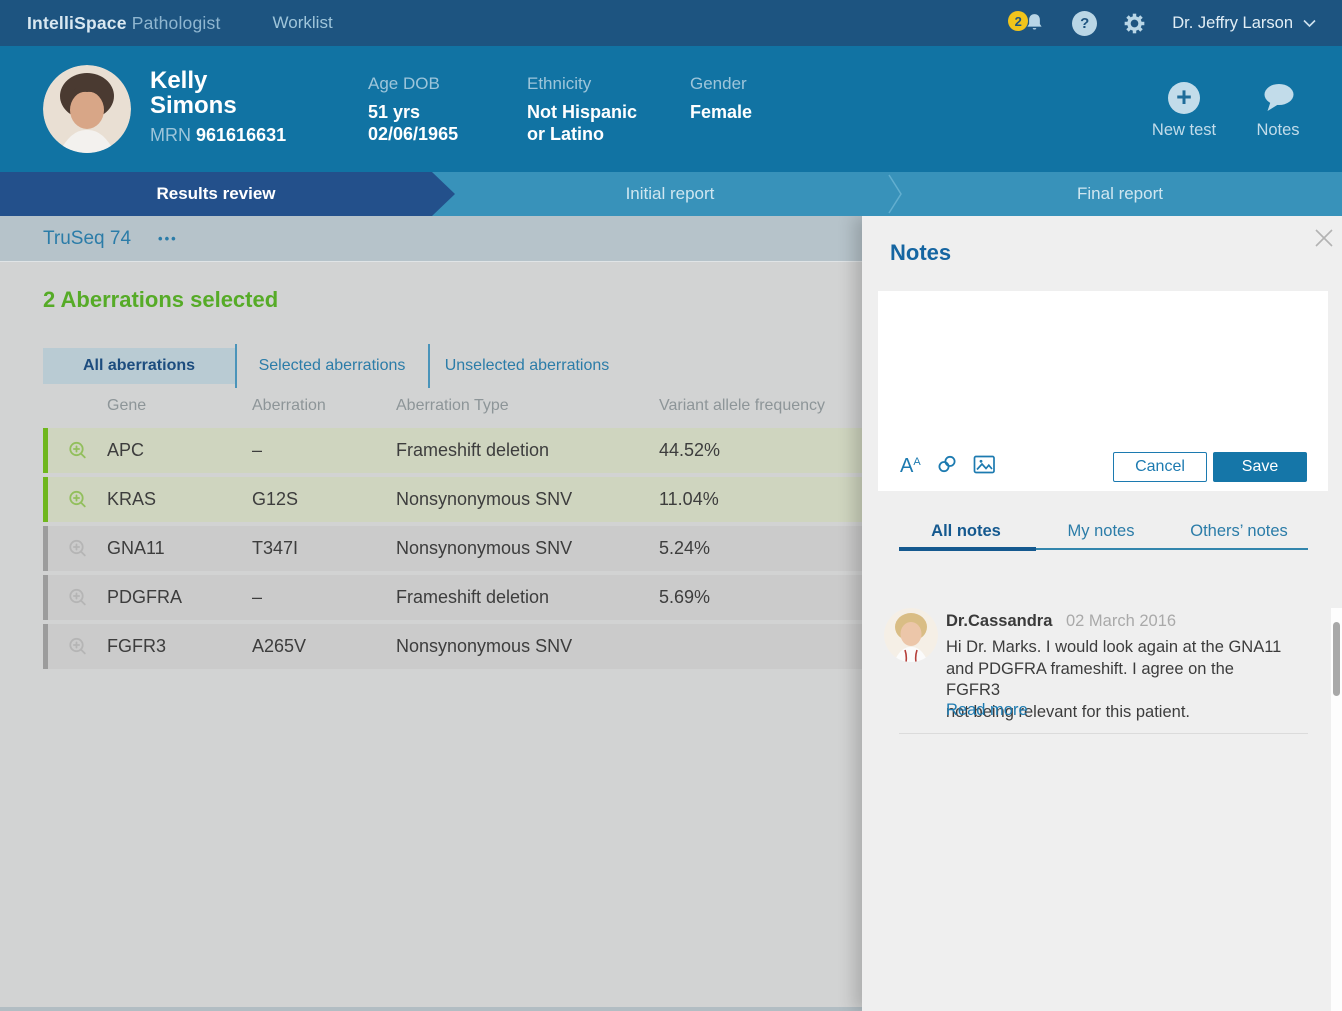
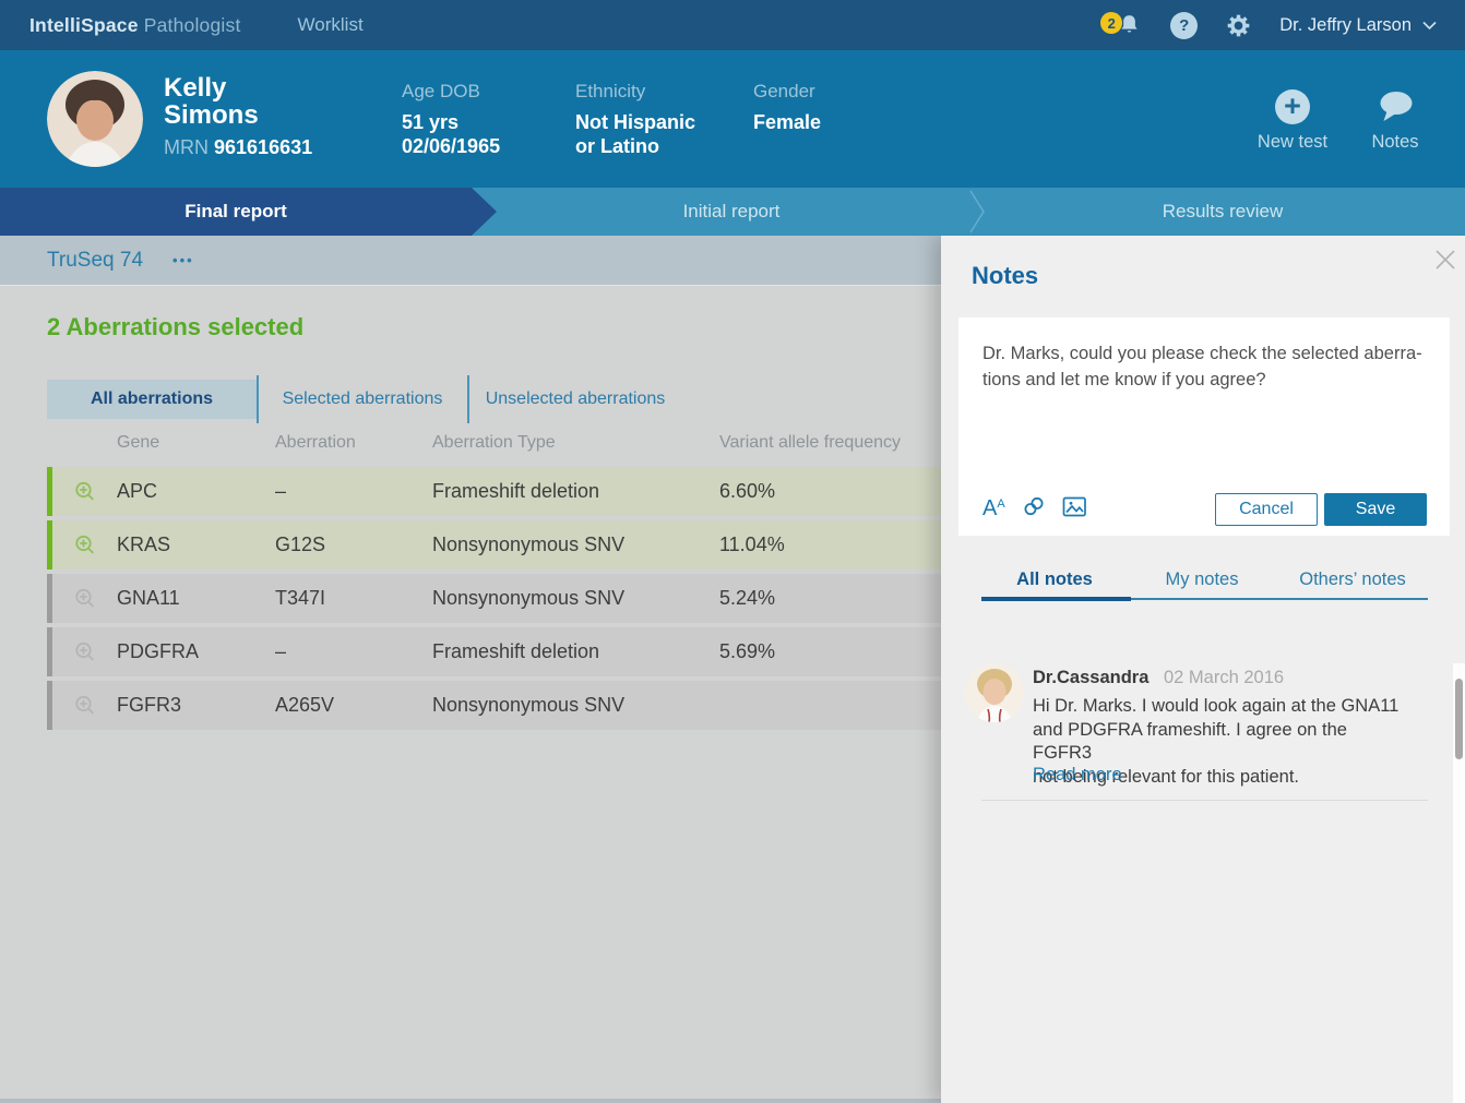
  IntelliSpace Pathologist
  Worklist
  2
  Dr. Jeffry Larson
  Kelly
  Simons
  MRN 961616631
  Age DOB
  51 yrs
  02/06/1965
  Ethnicity
  Not Hispanic
  or Latino
  Gender
  Female
  New test
  Notes
- Results review
+ Final report
  Initial report
- Final report
+ Results review
  TruSeq 74
  •••
  2 Aberrations selected
  All aberrations
  Selected aberrations
  Unselected aberrations
  Gene
  Aberration
  Aberration Type
  Variant allele frequency
  APC
  –
  Frameshift deletion
- 44.52%
+ 6.60%
  KRAS
  G12S
  Nonsynonymous SNV
  11.04%
  GNA11
  T347I
  Nonsynonymous SNV
  5.24%
  PDGFRA
  –
  Frameshift deletion
  5.69%
  FGFR3
  A265V
  Nonsynonymous SNV
  Notes
+ Dr. Marks, could you please check the selected aberra-
+ tions and let me know if you agree?
  Cancel
  Save
  All notes
  My notes
  Others’ notes
  Dr.Cassandra 02 March 2016
  Hi Dr. Marks. I would look again at the GNA11
  and PDGFRA frameshift. I agree on the FGFR3
  not being relevant for this patient.
  Read more
